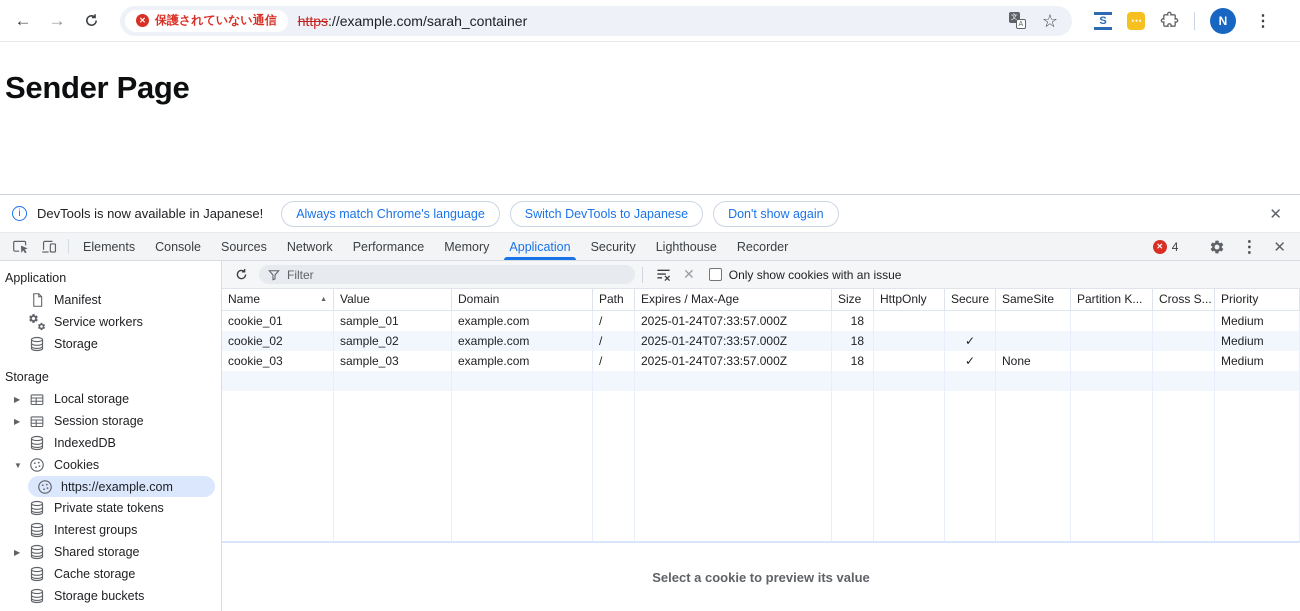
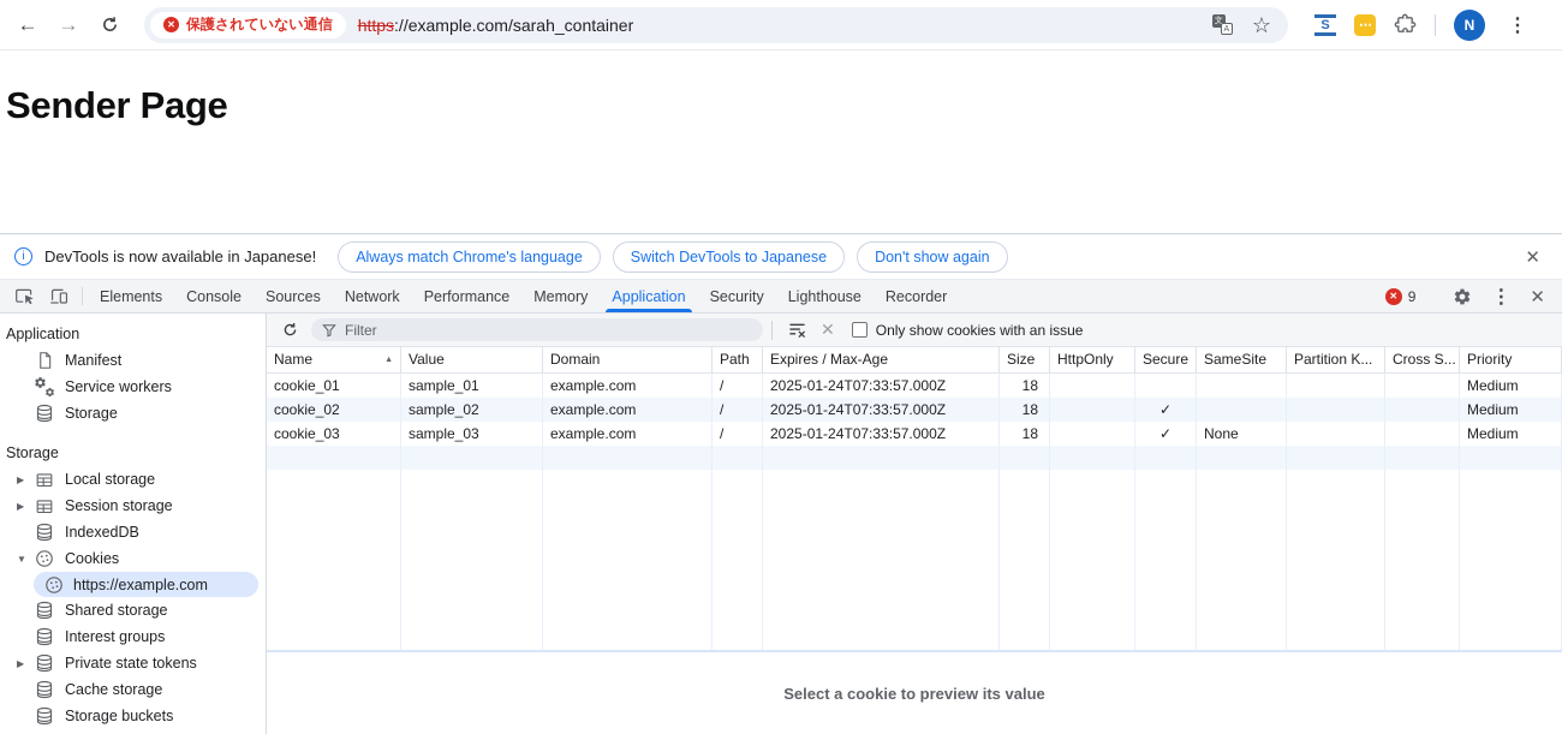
  ←
  →
  ✕
  保護されていない通信
  https://example.com/sarah_container
  ☆
  S
  ⋯
  N
  ⋮
  Sender Page
  i
  DevTools is now available in Japanese!
  Always match Chrome's language
  Switch DevTools to Japanese
  Don't show again
  ✕
  Elements
  Console
  Sources
  Network
  Performance
  Memory
  Application
  Security
  Lighthouse
  Recorder
  ✕
- 4
+ 9
  ⋮
  ✕
  Application
  Manifest
  Service workers
  Storage
  Storage
  ▶
  Local storage
  ▶
  Session storage
  IndexedDB
  ▼
  Cookies
  https://example.com
- Private state tokens
+ Shared storage
  Interest groups
  ▶
- Shared storage
+ Private state tokens
  Cache storage
  Storage buckets
  Filter
  ✕
  Only show cookies with an issue
  Name
  Value
  Domain
  Path
  Expires / Max-Age
  Size
  HttpOnly
  Secure
  SameSite
  Partition K...
  Cross S...
  Priority
  cookie_01
  sample_01
  example.com
  /
  2025-01-24T07:33:57.000Z
  18
  Medium
  cookie_02
  sample_02
  example.com
  /
  2025-01-24T07:33:57.000Z
  18
  ✓
  Medium
  cookie_03
  sample_03
  example.com
  /
  2025-01-24T07:33:57.000Z
  18
  ✓
  None
  Medium
  Select a cookie to preview its value
